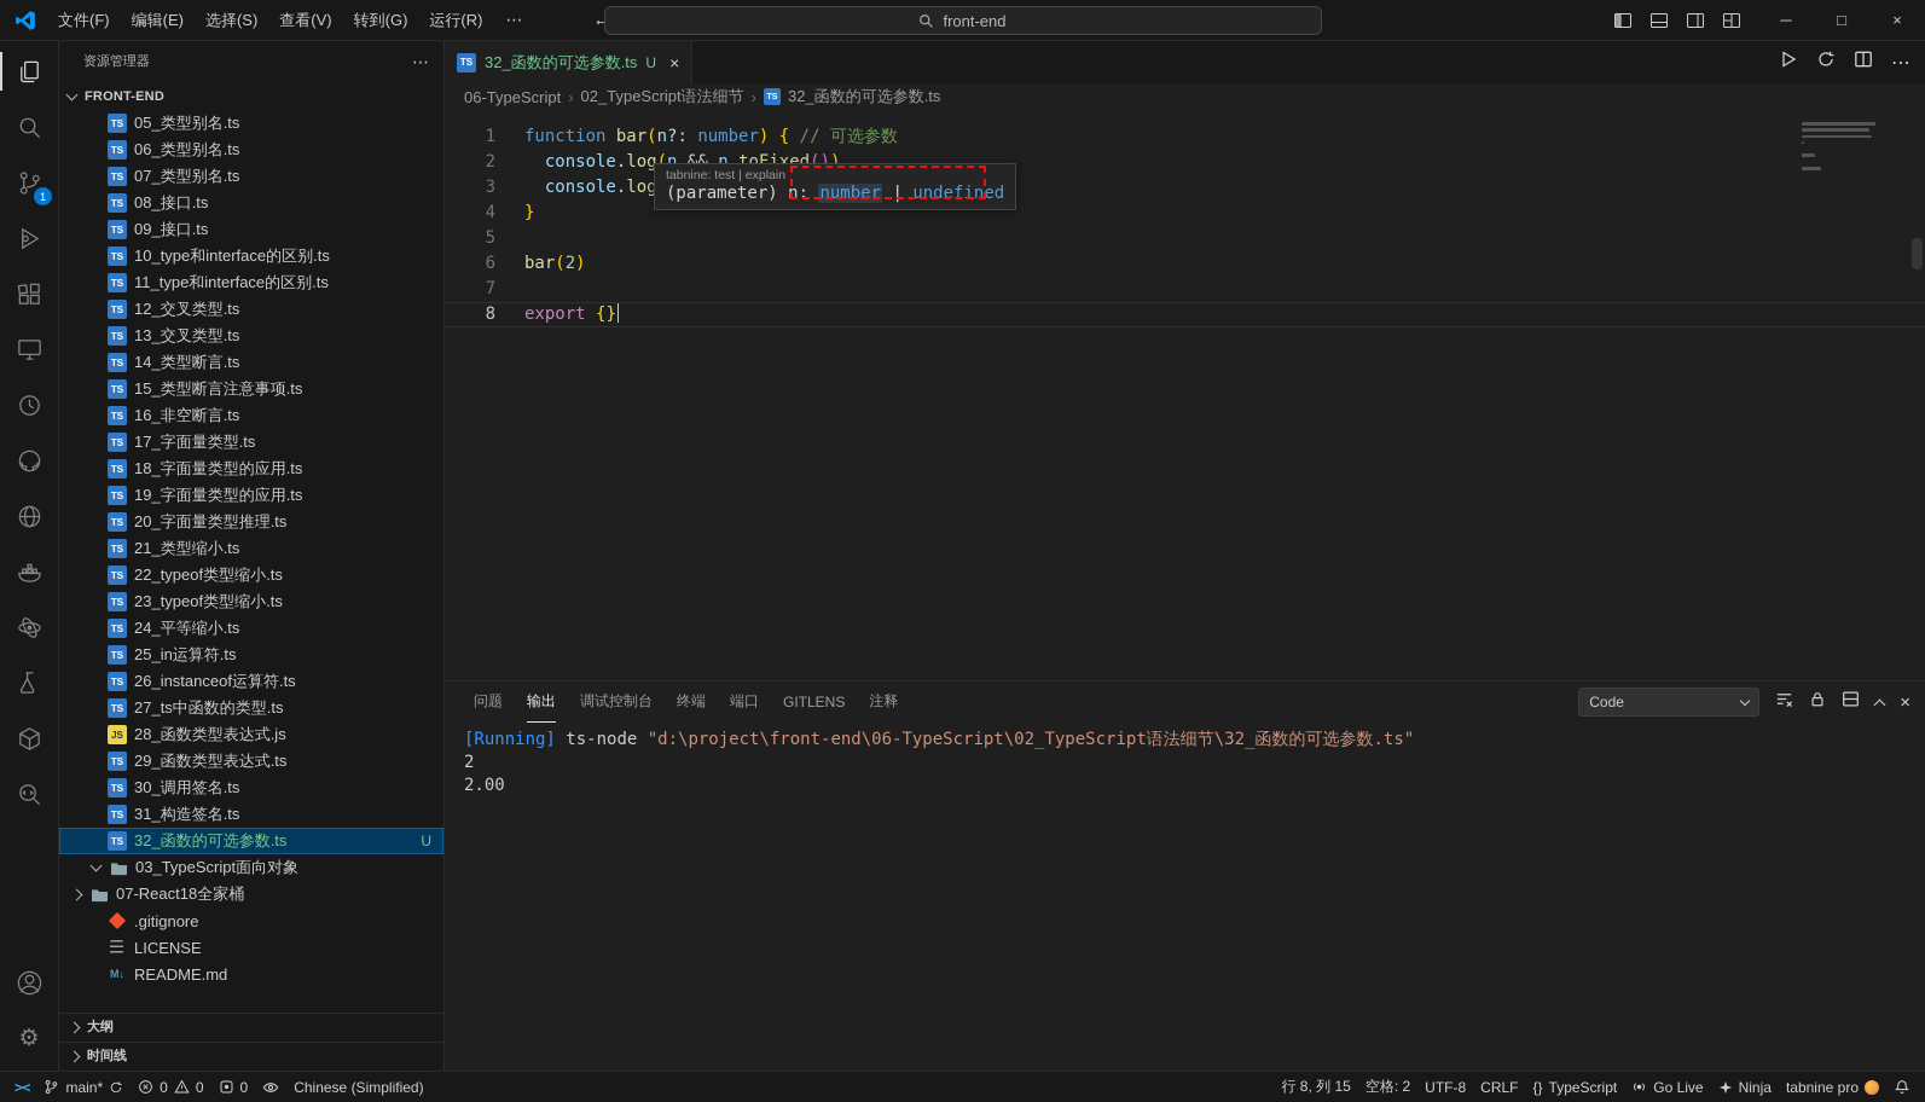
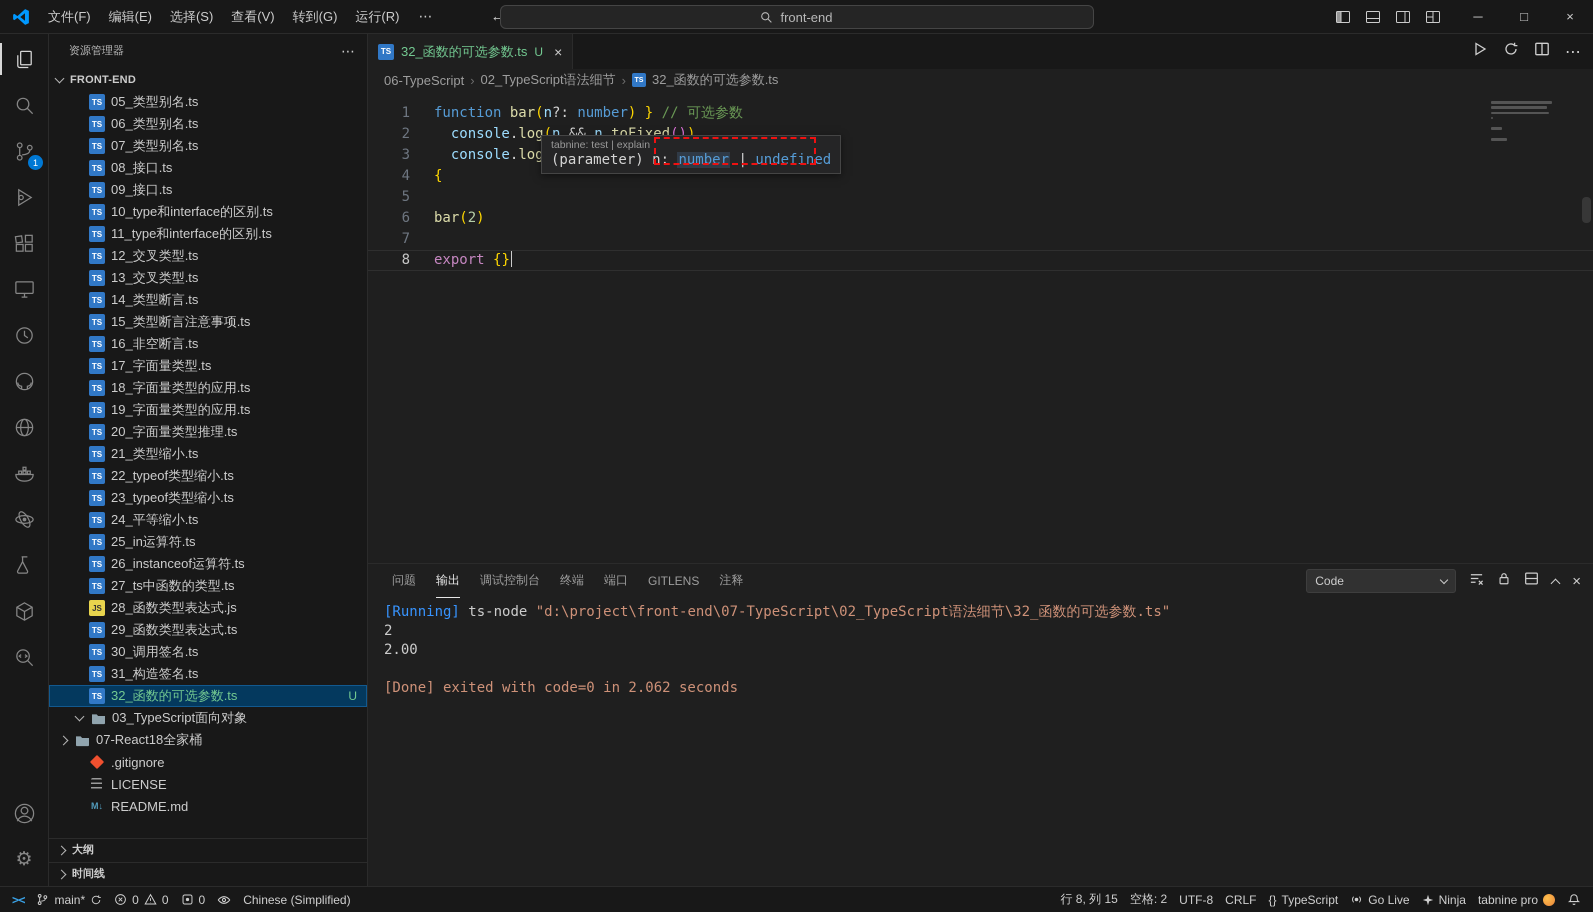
  文件(F)
  编辑(E)
  选择(S)
  查看(V)
  转到(G)
  运行(R)
  ⋯
  ←
  front-end
  ─
  □
  ×
  1
  ⚙
  资源管理器
  ⋯
  FRONT-END
  TS
  05_类型别名.ts
  TS
  06_类型别名.ts
  TS
  07_类型别名.ts
  TS
  08_接口.ts
  TS
  09_接口.ts
  TS
  10_type和interface的区别.ts
  TS
  11_type和interface的区别.ts
  TS
  12_交叉类型.ts
  TS
  13_交叉类型.ts
  TS
  14_类型断言.ts
  TS
  15_类型断言注意事项.ts
  TS
  16_非空断言.ts
  TS
  17_字面量类型.ts
  TS
  18_字面量类型的应用.ts
  TS
  19_字面量类型的应用.ts
  TS
  20_字面量类型推理.ts
  TS
  21_类型缩小.ts
  TS
  22_typeof类型缩小.ts
  TS
  23_typeof类型缩小.ts
  TS
  24_平等缩小.ts
  TS
  25_in运算符.ts
  TS
  26_instanceof运算符.ts
  TS
  27_ts中函数的类型.ts
  JS
  28_函数类型表达式.js
  TS
  29_函数类型表达式.ts
  TS
  30_调用签名.ts
  TS
  31_构造签名.ts
  TS
  32_函数的可选参数.ts
  U
  03_TypeScript面向对象
  07-React18全家桶
  .gitignore
  LICENSE
  M↓
  README.md
  大纲
  时间线
  TS
  32_函数的可选参数.ts
  U
  ×
  ⋯
  06-TypeScript
  ›
  02_TypeScript语法细节
  ›
  32_函数的可选参数.ts
- 1 function bar(n?: number) { // 可选参数
+ 1 function bar(n?: number) } // 可选参数
  2 console.log(n && n.toFixed())
- 4 }
+ 4 {
  5
  6 bar(2)
  7
  8 export {}
  tabnine: test | explain
  (parameter) n: number | undefined
  问题
  输出
  调试控制台
  终端
  端口
  GITLENS
  注释
  Code
  ×
- [Running] ts-node "d:\project\front-end\06-TypeScript\02_TypeScript语法细节\32_函数的可选参数.ts"
+ [Running] ts-node "d:\project\front-end\07-TypeScript\02_TypeScript语法细节\32_函数的可选参数.ts"
  2
  2.00
+ [Done] exited with code=0 in 2.062 seconds
  ><
  main*
  0
  0
  0
  Chinese (Simplified)
  行 8, 列 15
  空格: 2
  UTF-8
  CRLF
  {}
  TypeScript
  Go Live
  Ninja
  tabnine pro
